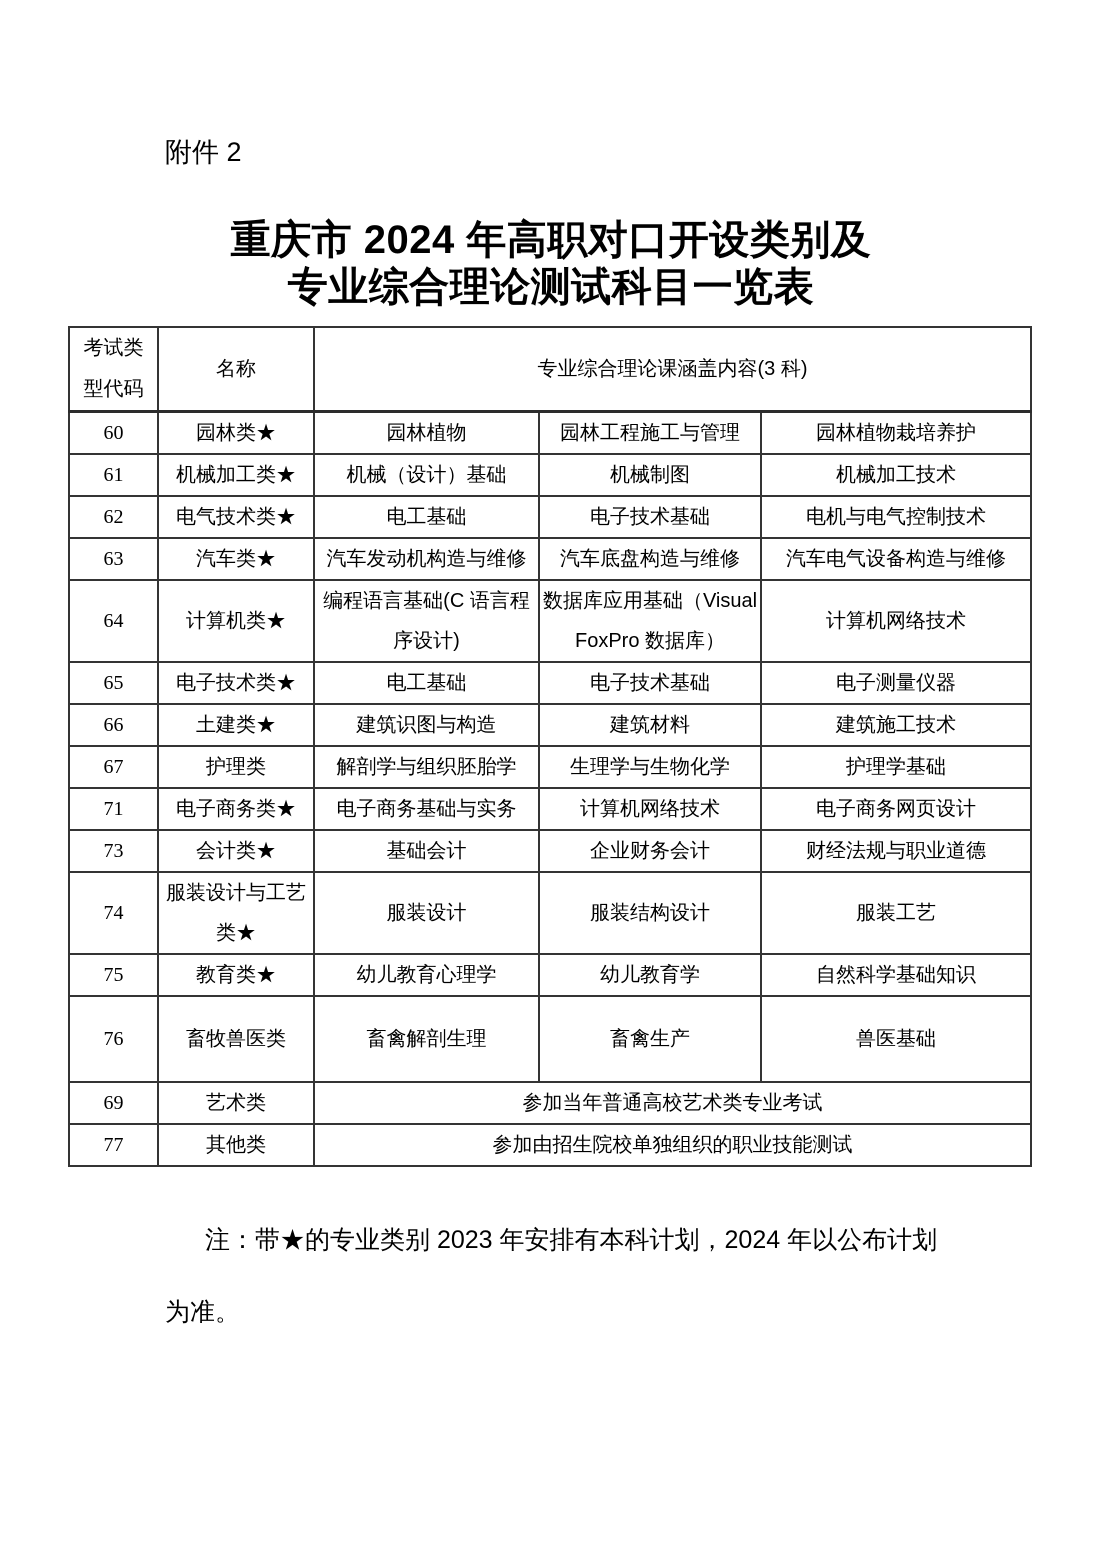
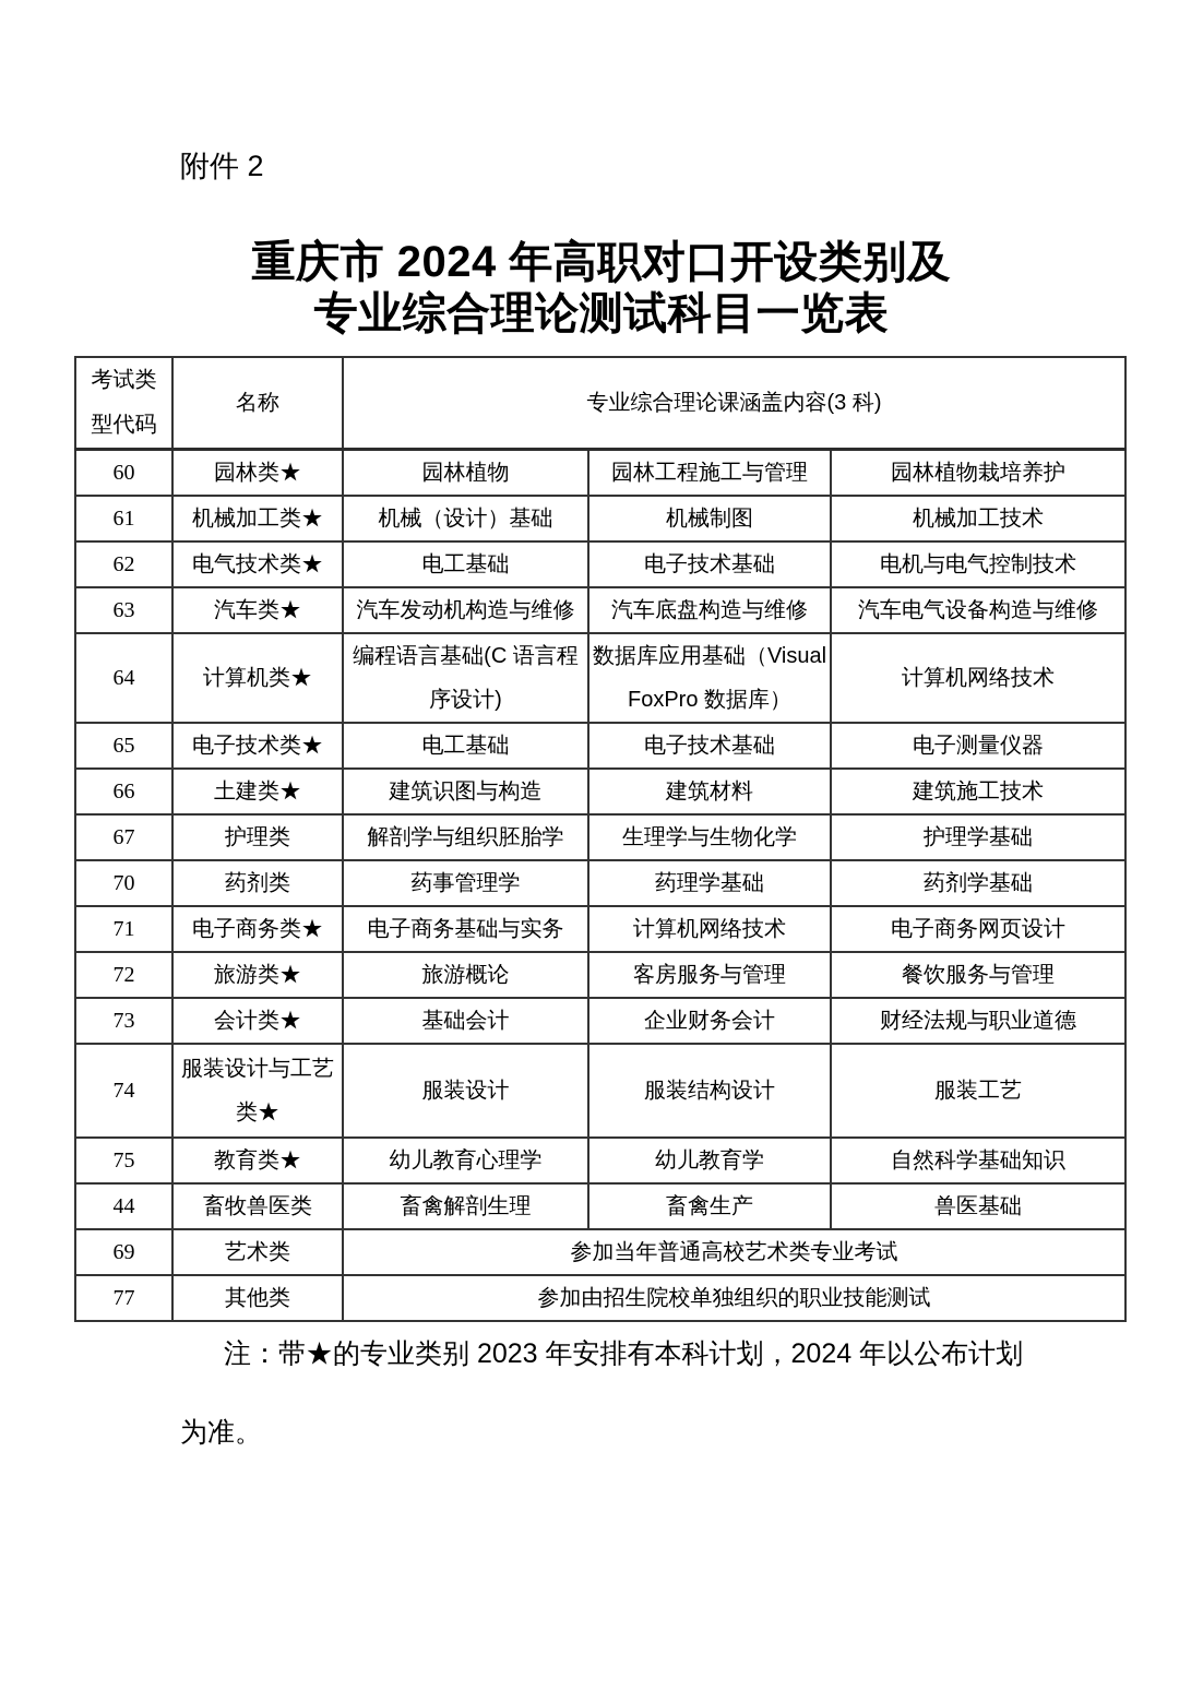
  附件 2
  重庆市 2024 年高职对口开设类别及
  专业综合理论测试科目一览表
  考试类 型代码	名称	专业综合理论课涵盖内容(3 科)
  60	园林类★	园林植物	园林工程施工与管理	园林植物栽培养护
  61	机械加工类★	机械（设计）基础	机械制图	机械加工技术
  62	电气技术类★	电工基础	电子技术基础	电机与电气控制技术
  63	汽车类★	汽车发动机构造与维修	汽车底盘构造与维修	汽车电气设备构造与维修
  64	计算机类★	编程语言基础(C 语言程序设计)	数据库应用基础（Visual FoxPro 数据库）	计算机网络技术
  65	电子技术类★	电工基础	电子技术基础	电子测量仪器
  66	土建类★	建筑识图与构造	建筑材料	建筑施工技术
  67	护理类	解剖学与组织胚胎学	生理学与生物化学	护理学基础
+ 70	药剂类	药事管理学	药理学基础	药剂学基础
  71	电子商务类★	电子商务基础与实务	计算机网络技术	电子商务网页设计
+ 72	旅游类★	旅游概论	客房服务与管理	餐饮服务与管理
  73	会计类★	基础会计	企业财务会计	财经法规与职业道德
  74	服装设计与工艺类★	服装设计	服装结构设计	服装工艺
  75	教育类★	幼儿教育心理学	幼儿教育学	自然科学基础知识
- 76	畜牧兽医类	畜禽解剖生理	畜禽生产	兽医基础
+ 44	畜牧兽医类	畜禽解剖生理	畜禽生产	兽医基础
  69	艺术类	参加当年普通高校艺术类专业考试
  77	其他类	参加由招生院校单独组织的职业技能测试
  注：带★的专业类别 2023 年安排有本科计划，2024 年以公布计划
  为准。
